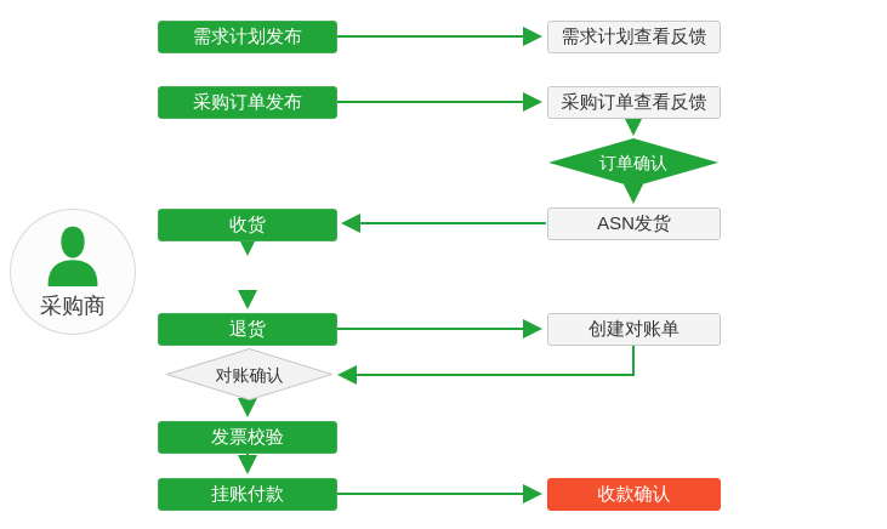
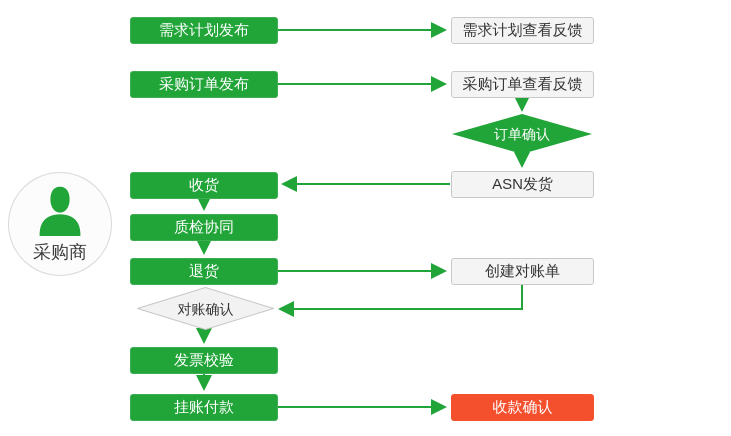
  需求计划发布
  采购订单发布
  收货
+ 质检协同
  退货
  对账确认
  发票校验
  挂账付款
  需求计划查看反馈
  采购订单查看反馈
  订单确认
  ASN发货
  创建对账单
  收款确认
  采购商
